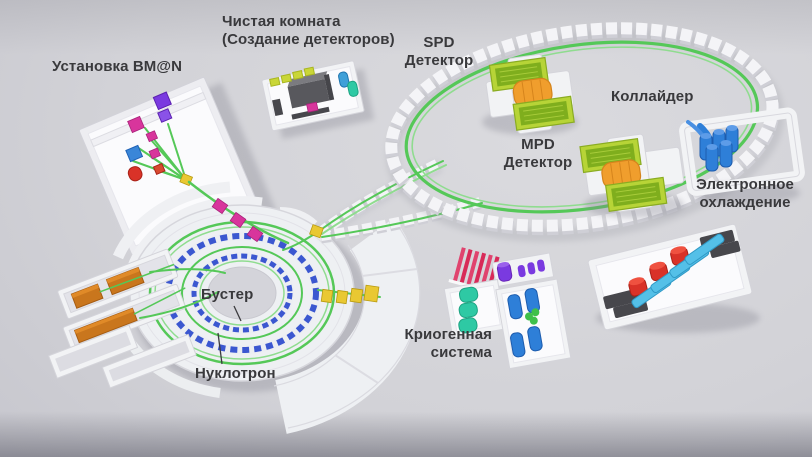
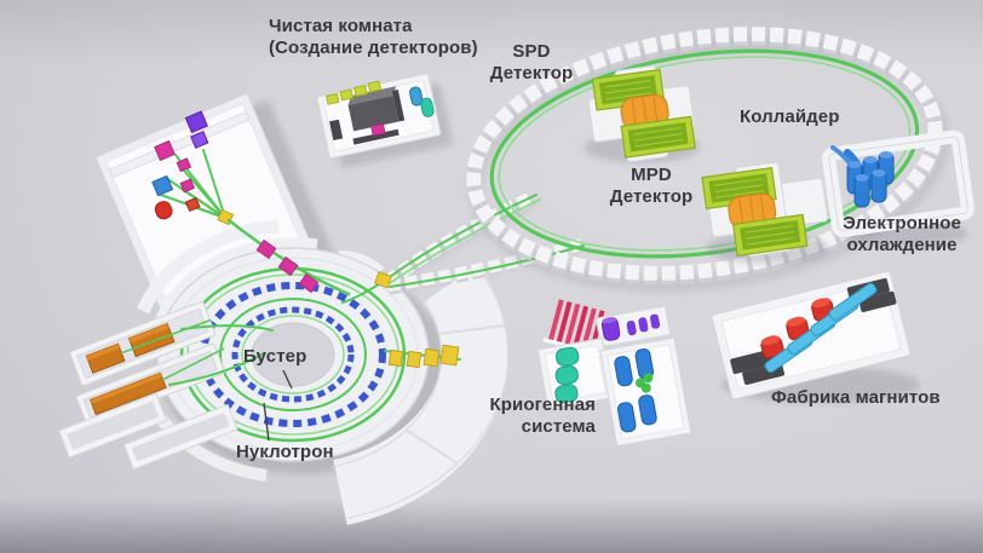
  Чистая комната
  (Создание детекторов)
- Установка BM@N
  SPD
  Детектор
  Коллайдер
  MPD
  Детектор
  Электронное
  охлаждение
  Бустер
  Нуклотрон
  Криогенная
  система
+ Фабрика магнитов
